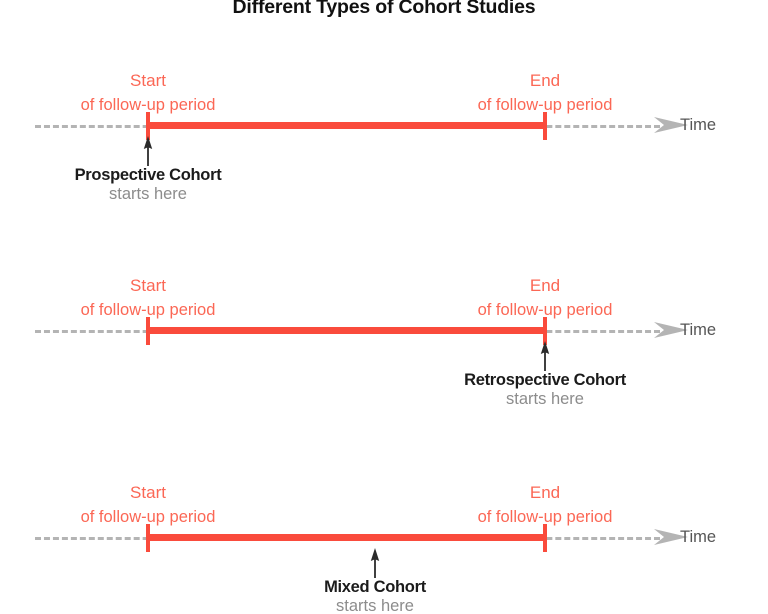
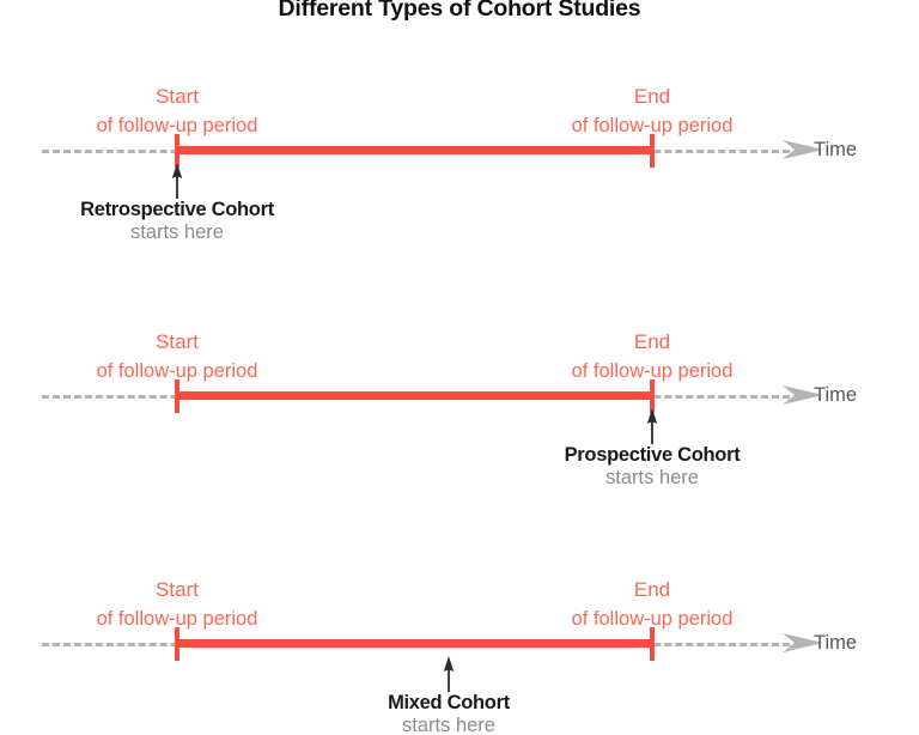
  Different Types of Cohort Studies
  Time
  Start
  of follow-up period
  End
  of follow-up period
- Prospective Cohort
+ Retrospective Cohort
  starts here
  Time
  Start
  of follow-up period
  End
  of follow-up period
- Retrospective Cohort
+ Prospective Cohort
  starts here
  Time
  Start
  of follow-up period
  End
  of follow-up period
  Mixed Cohort
  starts here
